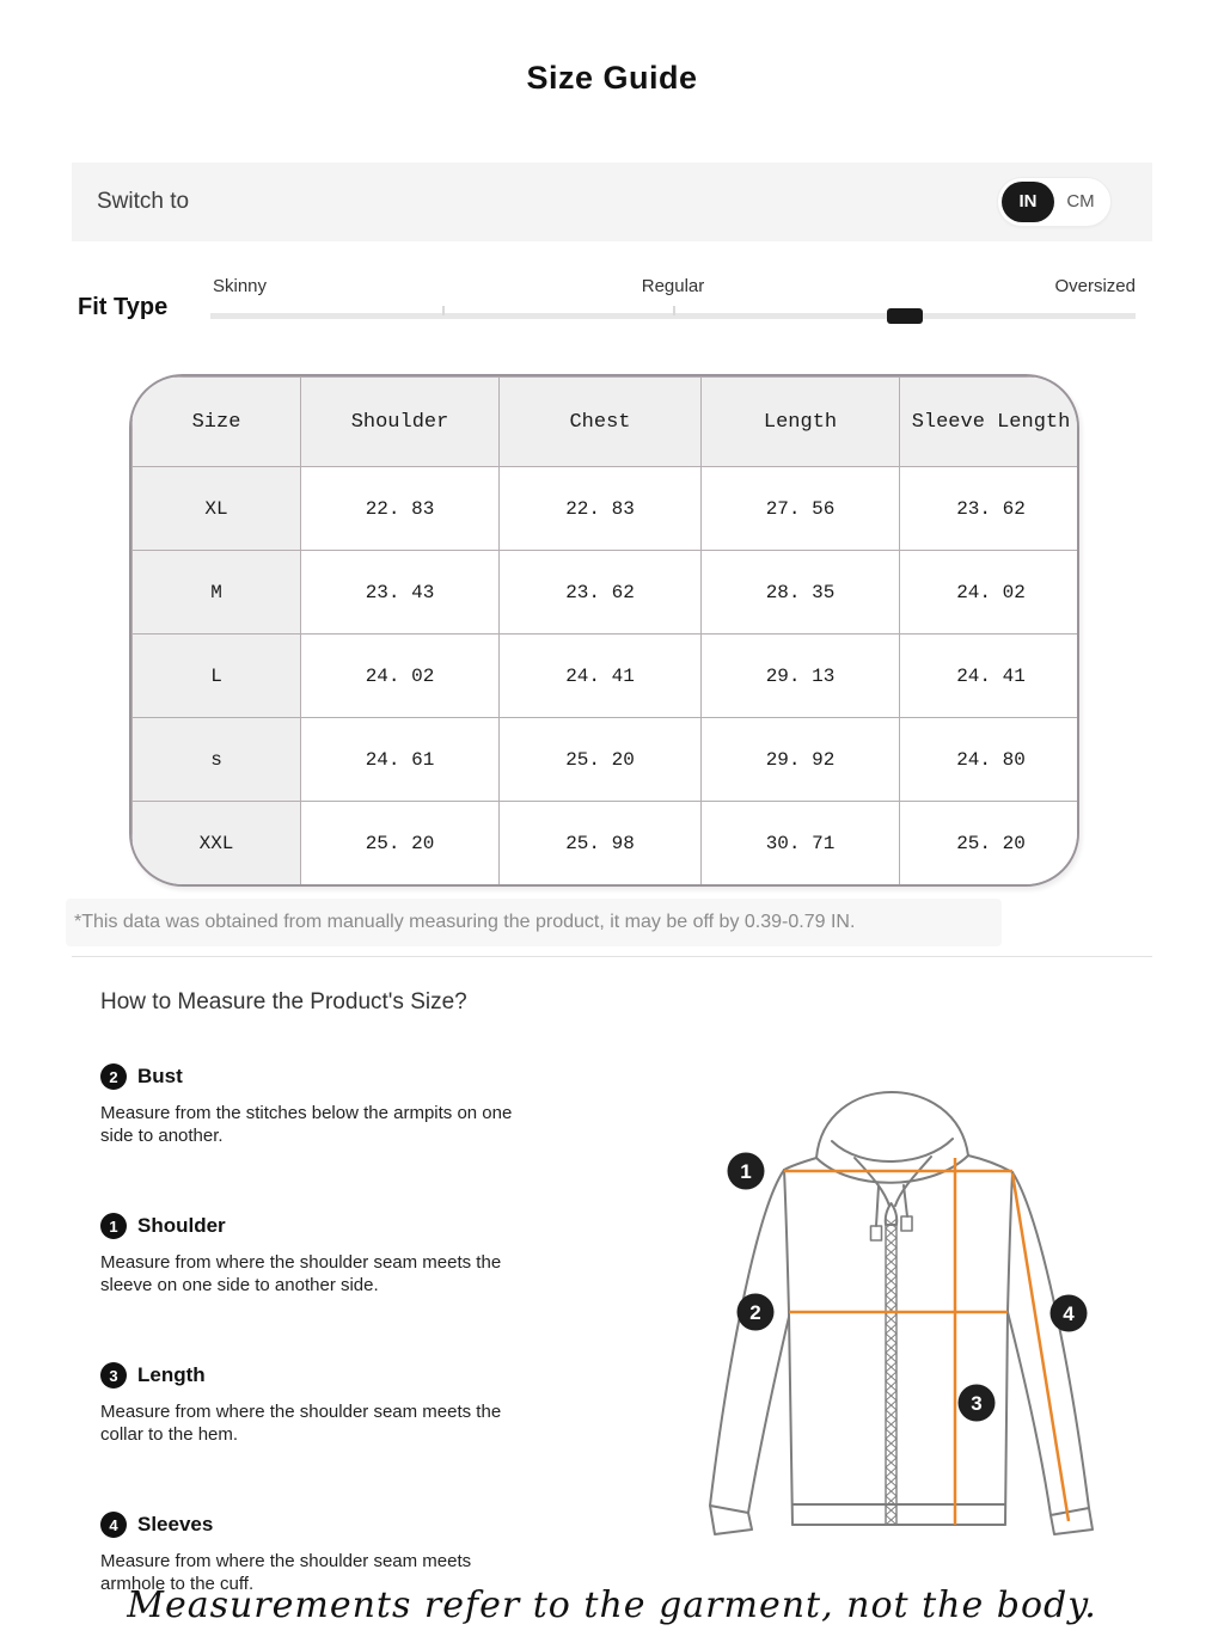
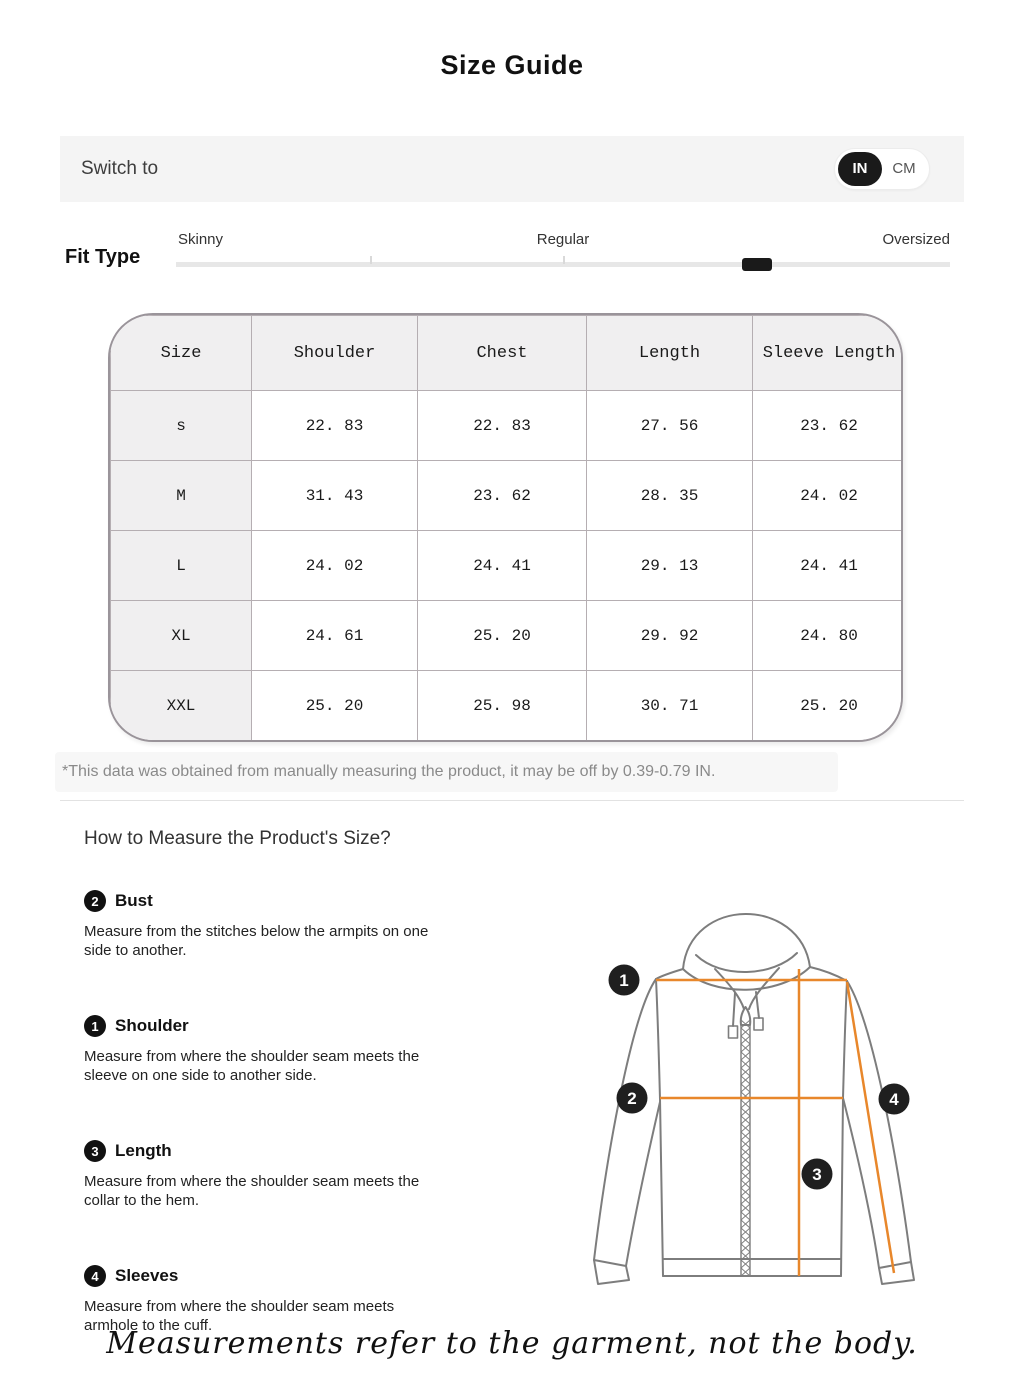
  Size Guide
  Switch to
  IN
  CM
  Fit Type
  Skinny
  Regular
  Oversized
  Size	Shoulder	Chest	Length	Sleeve Length
- XL	22. 83	22. 83	27. 56	23. 62
+ s	22. 83	22. 83	27. 56	23. 62
- M	23. 43	23. 62	28. 35	24. 02
+ M	31. 43	23. 62	28. 35	24. 02
  L	24. 02	24. 41	29. 13	24. 41
- s	24. 61	25. 20	29. 92	24. 80
+ XL	24. 61	25. 20	29. 92	24. 80
  XXL	25. 20	25. 98	30. 71	25. 20
  *This data was obtained from manually measuring the product, it may be off by 0.39-0.79 IN.
  How to Measure the Product's Size?
  2
  Bust
  Measure from the stitches below the armpits on one side to another.
  1
  Shoulder
  Measure from where the shoulder seam meets the sleeve on one side to another side.
  3
  Length
  Measure from where the shoulder seam meets the collar to the hem.
  4
  Sleeves
  Measure from where the shoulder seam meets armhole to the cuff.
  1
  2
  3
  4
  Measurements refer to the garment, not the body.
